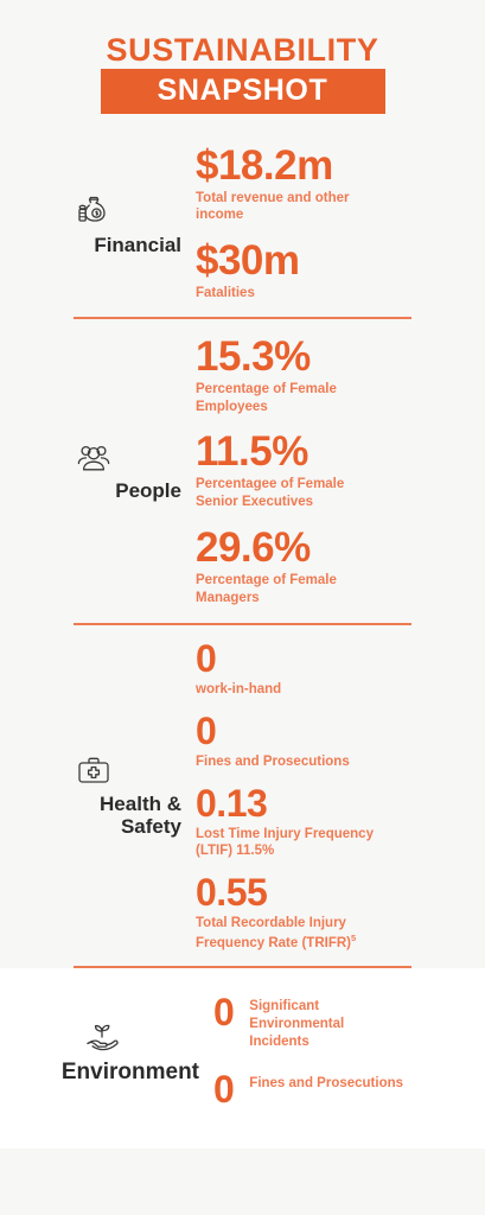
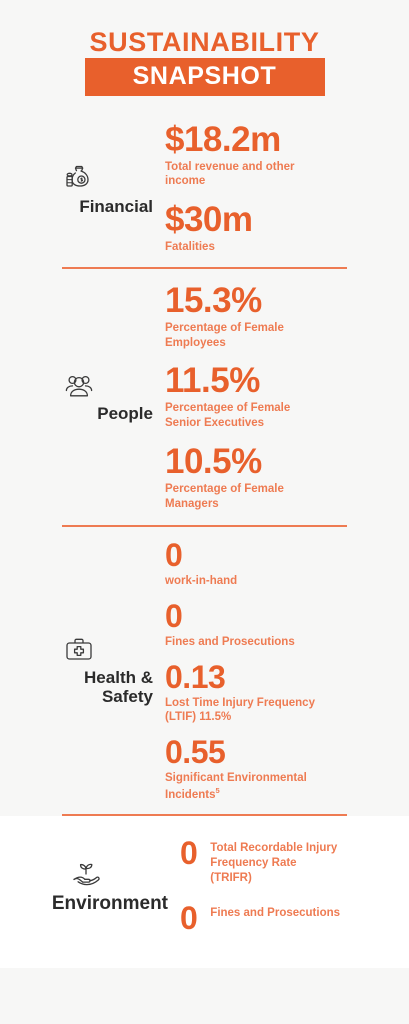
  SUSTAINABILITY
  SNAPSHOT
  Financial
  $18.2m
  Total revenue and other income
  $30m
  Fatalities
  People
  15.3%
  Percentage of Female Employees
  11.5%
  Percentagee of Female Senior Executives
- 29.6%
+ 10.5%
  Percentage of Female Managers
  Health &
  Safety
  0
  work-in-hand
  0
  Fines and Prosecutions
  0.13
  Lost Time Injury Frequency (LTIF) 11.5%
  0.55
- Total Recordable Injury Frequency Rate (TRIFR)5
+ Significant Environmental Incidents5
  Environment
  0
- Significant Environmental Incidents
+ Total Recordable Injury Frequency Rate (TRIFR)
  0
  Fines and Prosecutions
